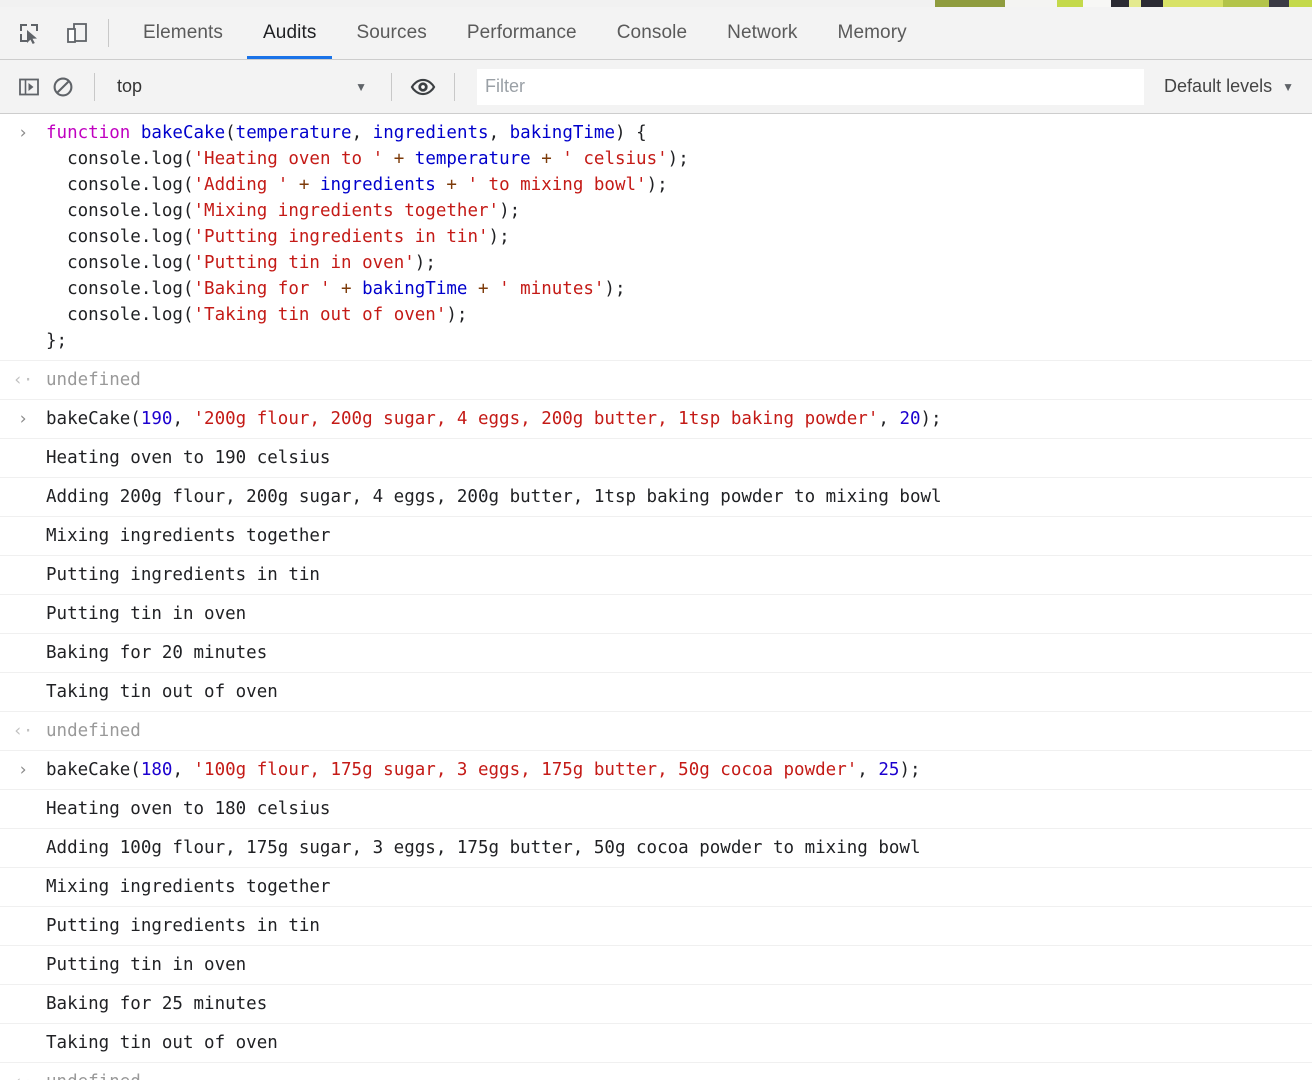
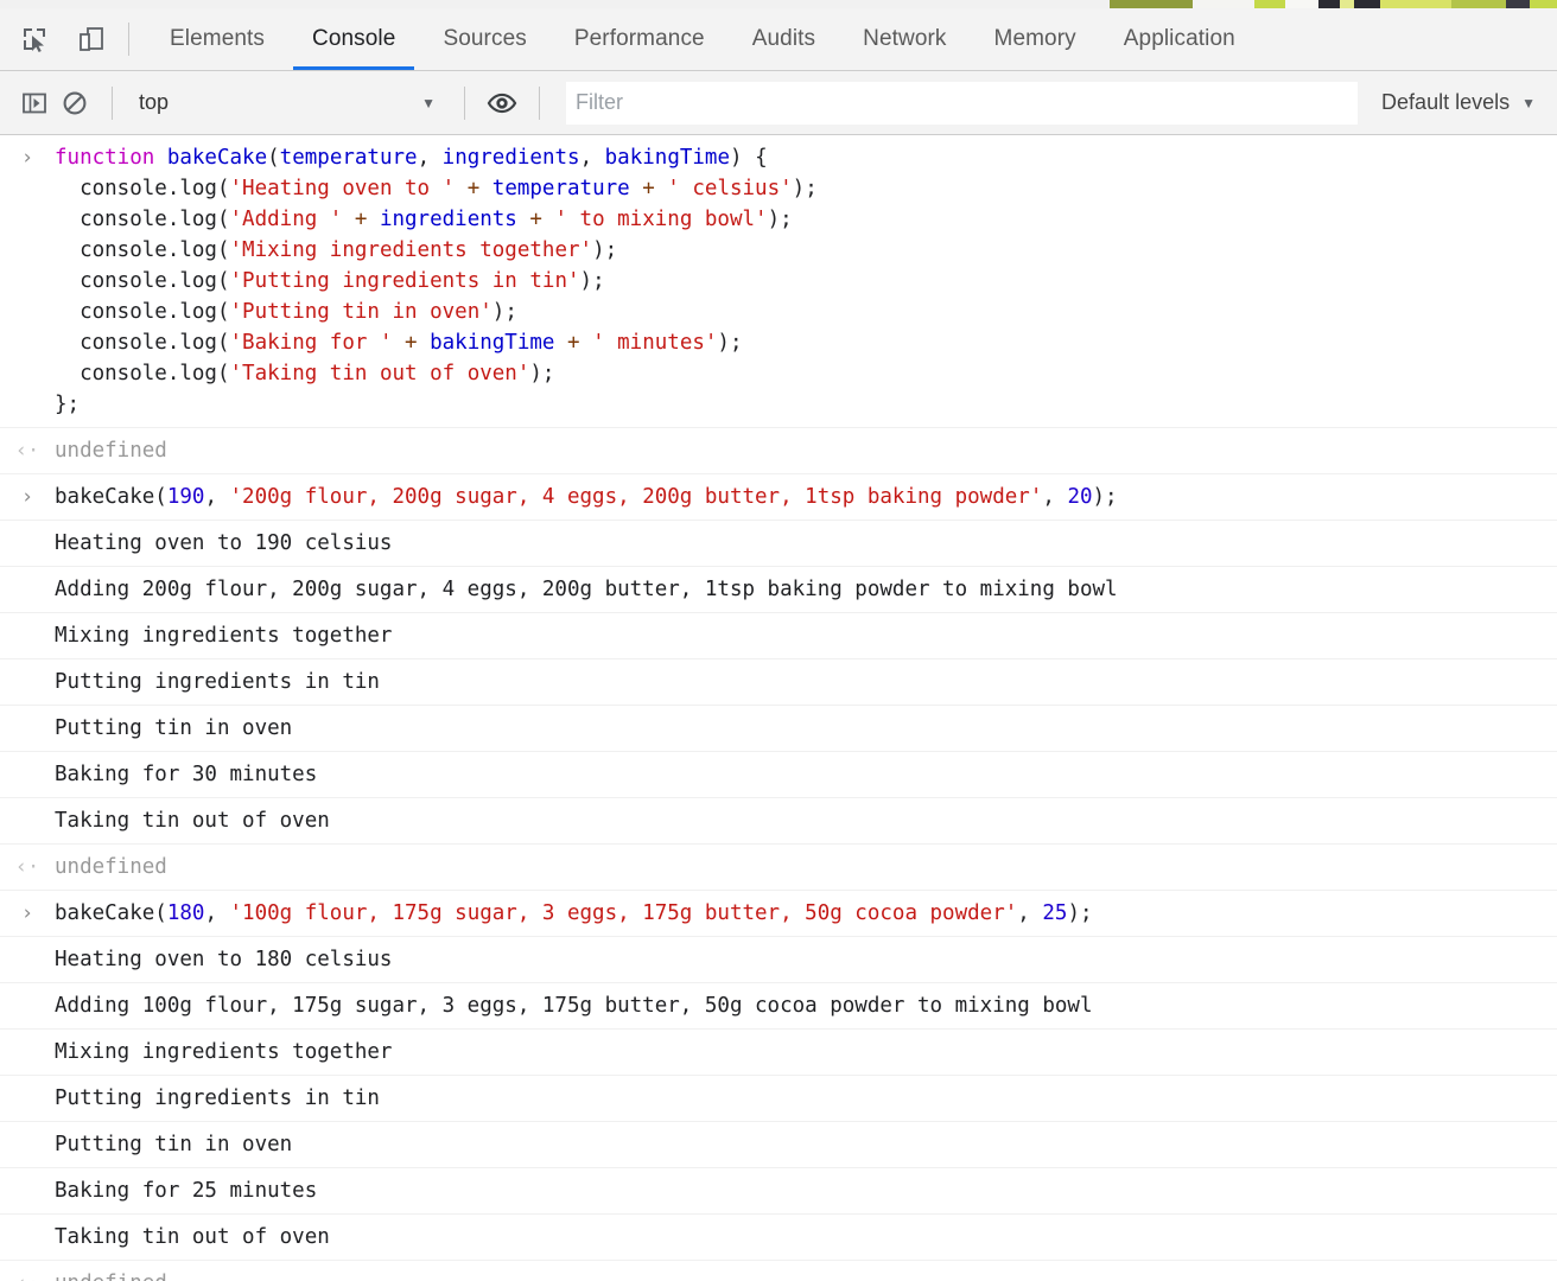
  Elements
- Audits
+ Console
  Sources
  Performance
- Console
+ Audits
  Network
  Memory
+ Application
  top
  ▼
  Filter
  Default levels
  ▼
  ›
  function bakeCake(temperature, ingredients, bakingTime) { console.log('Heating oven to ' + temperature + ' celsius'); console.log('Adding ' + ingredients + ' to mixing bowl'); console.log('Mixing ingredients together'); console.log('Putting ingredients in tin'); console.log('Putting tin in oven'); console.log('Baking for ' + bakingTime + ' minutes'); console.log('Taking tin out of oven'); };
  ‹·
  undefined
  ›
  bakeCake(190, '200g flour, 200g sugar, 4 eggs, 200g butter, 1tsp baking powder', 20);
  Heating oven to 190 celsius
  Adding 200g flour, 200g sugar, 4 eggs, 200g butter, 1tsp baking powder to mixing bowl
  Mixing ingredients together
  Putting ingredients in tin
  Putting tin in oven
- Baking for 20 minutes
+ Baking for 30 minutes
  Taking tin out of oven
  ‹·
  undefined
  ›
  bakeCake(180, '100g flour, 175g sugar, 3 eggs, 175g butter, 50g cocoa powder', 25);
  Heating oven to 180 celsius
  Adding 100g flour, 175g sugar, 3 eggs, 175g butter, 50g cocoa powder to mixing bowl
  Mixing ingredients together
  Putting ingredients in tin
  Putting tin in oven
  Baking for 25 minutes
  Taking tin out of oven
